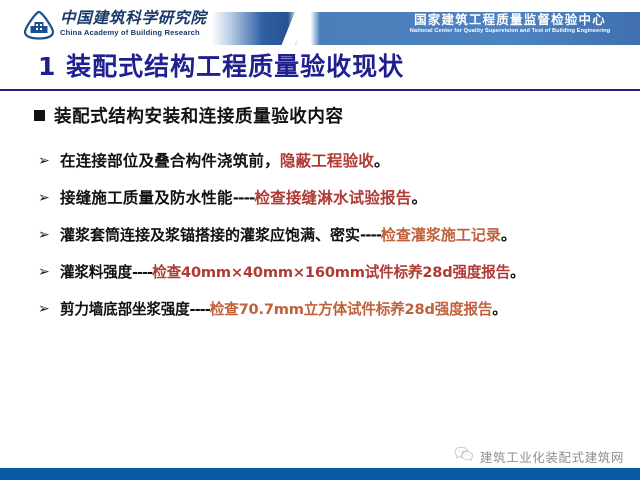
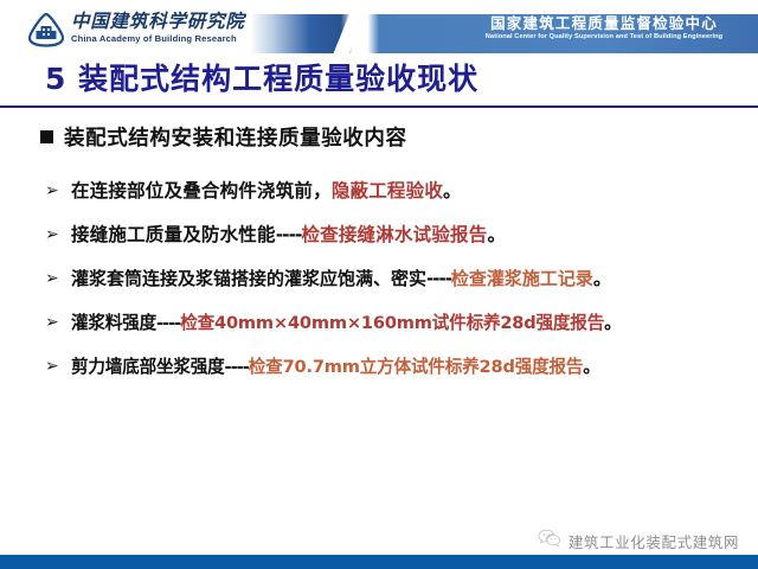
  中国建筑科学研究院
  China Academy of Building Research
  国家建筑工程质量监督检验中心
- 1 装配式结构工程质量验收现状
+ 5 装配式结构工程质量验收现状
  装配式结构安装和连接质量验收内容
  ➢
  在连接部位及叠合构件浇筑前，隐蔽工程验收。
  ➢
  接缝施工质量及防水性能----检查接缝淋水试验报告。
  ➢
  灌浆套筒连接及浆锚搭接的灌浆应饱满、密实----检查灌浆施工记录。
  ➢
  灌浆料强度----检查40mm×40mm×160mm试件标养28d强度报告。
  ➢
  剪力墙底部坐浆强度----检查70.7mm立方体试件标养28d强度报告。
  建筑工业化装配式建筑网
